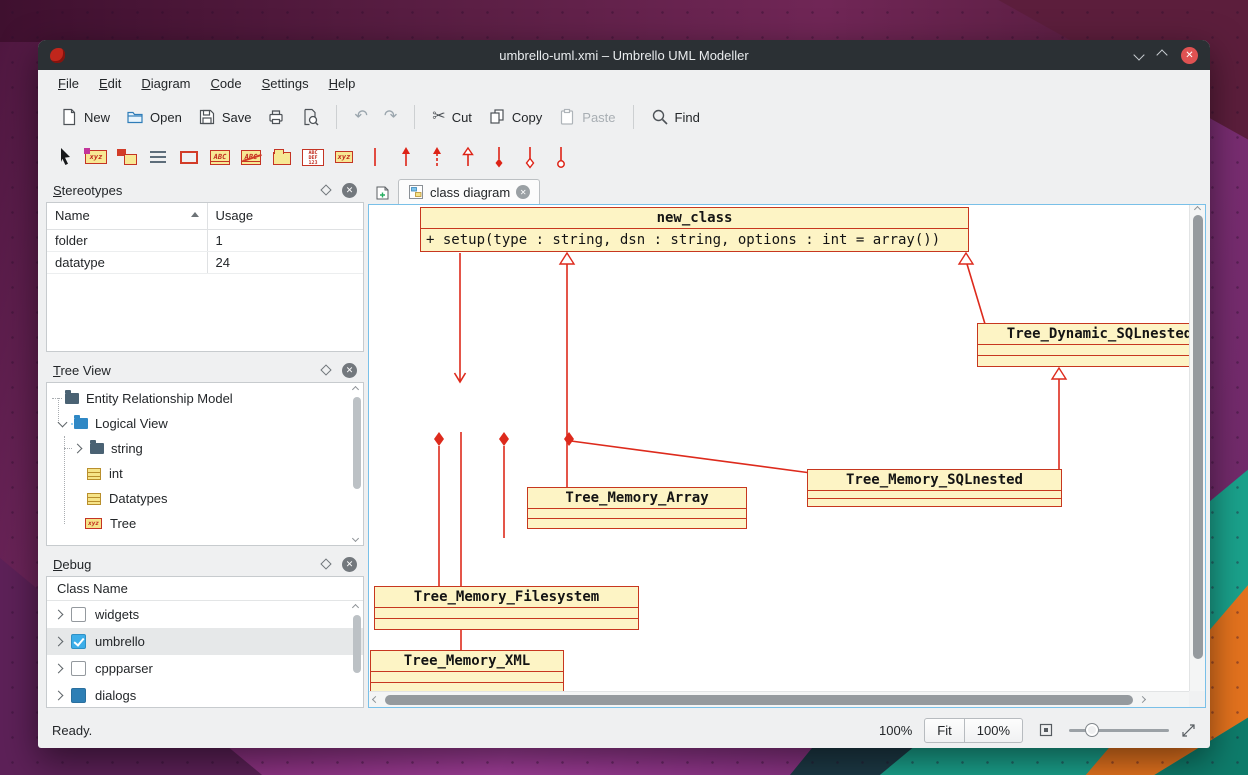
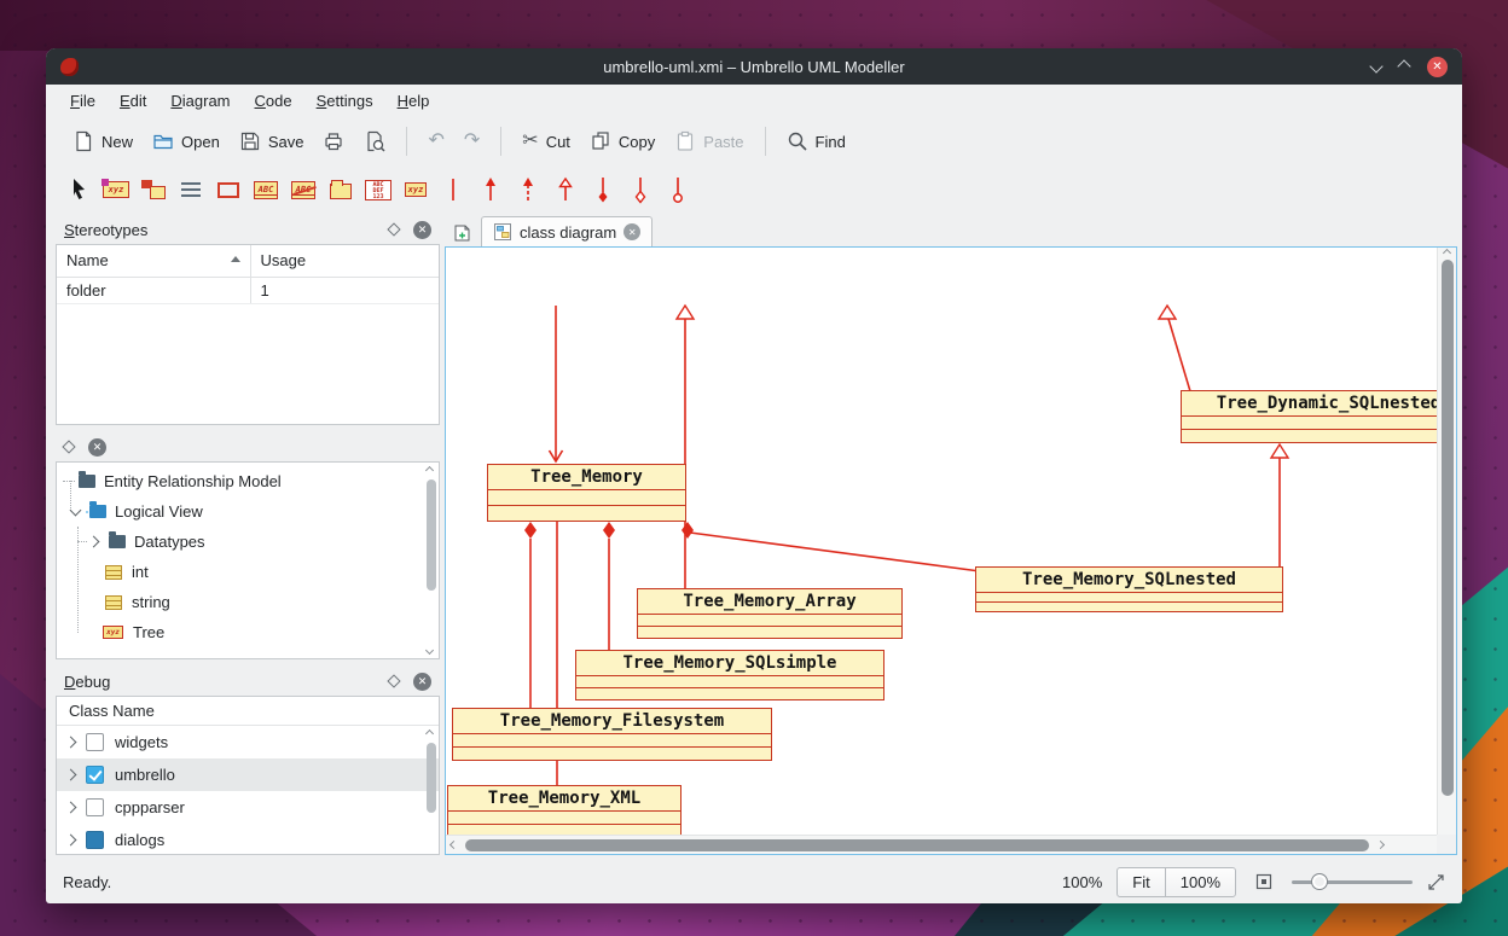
  umbrello-uml.xmi – Umbrello UML Modeller
  ✕
  File
  Edit
  Diagram
  Code
  Settings
  Help
  New
  Open
  Save
  ↶
  ↷
  ✂
  Cut
  Copy
  Paste
  Find
  xyz
  ABC
  xyz
  Stereotypes
  ✕
  Name	Usage
  folder	1
- datatype	24
- Tree View
  ✕
  Entity Relationship Model
  Logical View
- string
+ Datatypes
  int
- Datatypes
+ string
  Tree
  Debug
  ✕
  Class Name
  widgets
  umbrello
  cppparser
  dialogs
  class diagram
  ✕
- new_class
- + setup(type : string, dsn : string, options : int = array())
  Tree_Dynamic_SQLnested
+ Tree_Memory
  Tree_Memory_SQLnested
  Tree_Memory_Array
+ Tree_Memory_SQLsimple
  Tree_Memory_Filesystem
  Tree_Memory_XML
  Ready.
  100%
  Fit
  100%
